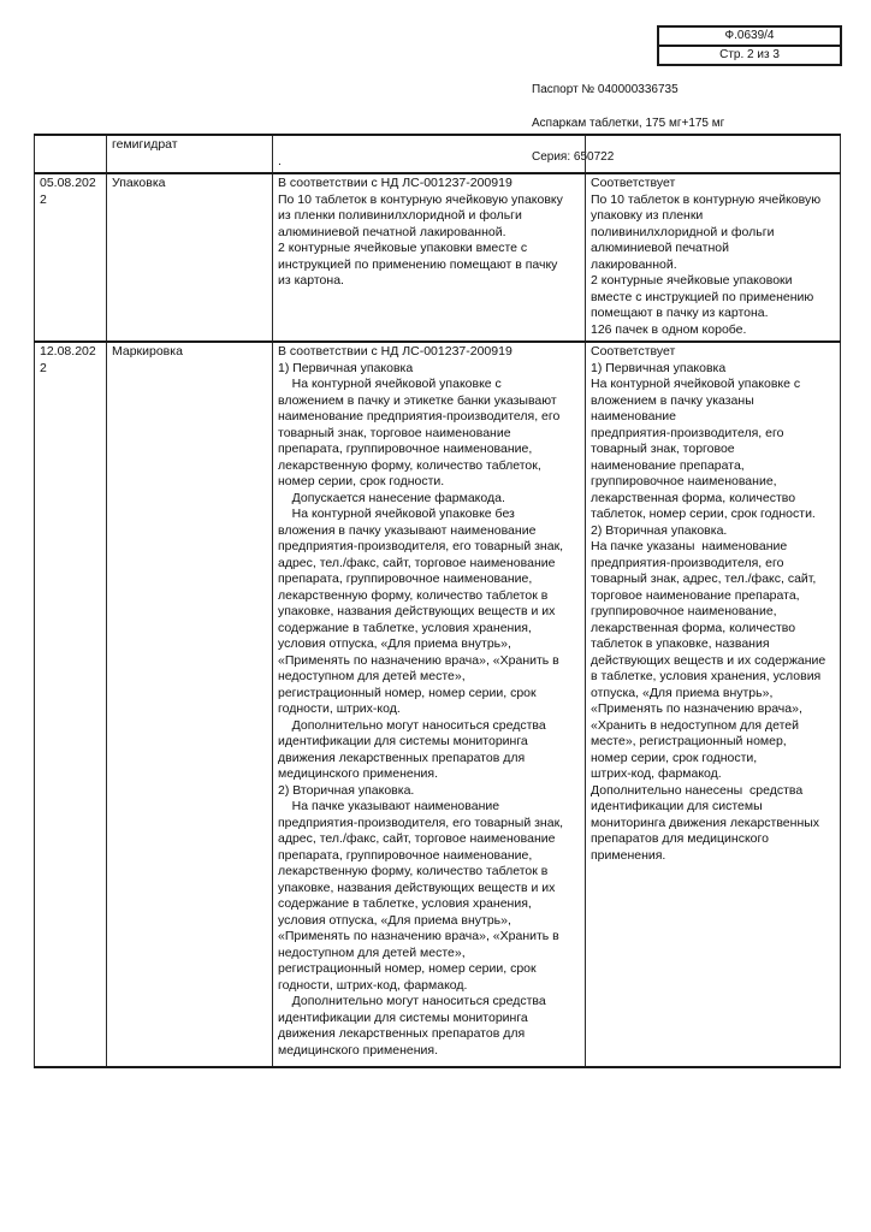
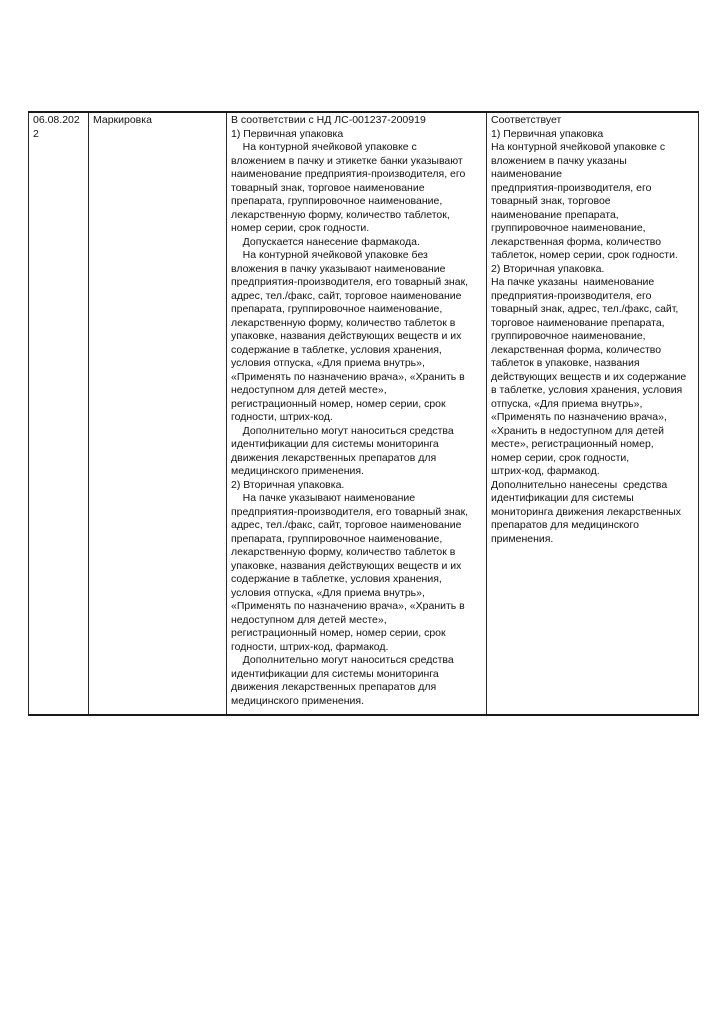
- Ф.0639/4
- Стр. 2 из 3
- Паспорт № 040000336735
- Аспаркам таблетки, 175 мг+175 мг
- Серия: 650722
- 	гемигидрат	.
- 05.08.2022	Упаковка	В соответствии с НД ЛС-001237-200919 По 10 таблеток в контурную ячейковую упаковку из пленки поливинилхлоридной и фольги алюминиевой печатной лакированной. 2 контурные ячейковые упаковки вместе с инструкцией по применению помещают в пачку из картона.	Соответствует По 10 таблеток в контурную ячейковую упаковку из пленки поливинилхлоридной и фольги алюминиевой печатной лакированной. 2 контурные ячейковые упаковоки вместе с инструкцией по применению помещают в пачку из картона. 126 пачек в одном коробе.
- 12.08.2022	Маркировка	В соответствии с НД ЛС-001237-200919 1) Первичная упаковка На контурной ячейковой упаковке с вложением в пачку и этикетке банки указывают наименование предприятия-производителя, его товарный знак, торговое наименование препарата, группировочное наименование, лекарственную форму, количество таблеток, номер серии, срок годности. Допускается нанесение фармакода. На контурной ячейковой упаковке без вложения в пачку указывают наименование предприятия-производителя, его товарный знак, адрес, тел./факс, сайт, торговое наименование препарата, группировочное наименование, лекарственную форму, количество таблеток в упаковке, названия действующих веществ и их содержание в таблетке, условия хранения, условия отпуска, «Для приема внутрь», «Применять по назначению врача», «Хранить в недоступном для детей месте», регистрационный номер, номер серии, срок годности, штрих-код. Дополнительно могут наноситься средства идентификации для системы мониторинга движения лекарственных препаратов для медицинского применения. 2) Вторичная упаковка. На пачке указывают наименование предприятия-производителя, его товарный знак, адрес, тел./факс, сайт, торговое наименование препарата, группировочное наименование, лекарственную форму, количество таблеток в упаковке, названия действующих веществ и их содержание в таблетке, условия хранения, условия отпуска, «Для приема внутрь», «Применять по назначению врача», «Хранить в недоступном для детей месте», регистрационный номер, номер серии, срок годности, штрих-код, фармакод. Дополнительно могут наноситься средства идентификации для системы мониторинга движения лекарственных препаратов для медицинского применения.	Соответствует 1) Первичная упаковка На контурной ячейковой упаковке с вложением в пачку указаны наименование предприятия-производителя, его товарный знак, торговое наименование препарата, группировочное наименование, лекарственная форма, количество таблеток, номер серии, срок годности. 2) Вторичная упаковка. На пачке указаны наименование предприятия-производителя, его товарный знак, адрес, тел./факс, сайт, торговое наименование препарата, группировочное наименование, лекарственная форма, количество таблеток в упаковке, названия действующих веществ и их содержание в таблетке, условия хранения, условия отпуска, «Для приема внутрь», «Применять по назначению врача», «Хранить в недоступном для детей месте», регистрационный номер, номер серии, срок годности, штрих-код, фармакод. Дополнительно нанесены средства идентификации для системы мониторинга движения лекарственных препаратов для медицинского применения.
+ 06.08.2022	Маркировка	В соответствии с НД ЛС-001237-200919 1) Первичная упаковка На контурной ячейковой упаковке с вложением в пачку и этикетке банки указывают наименование предприятия-производителя, его товарный знак, торговое наименование препарата, группировочное наименование, лекарственную форму, количество таблеток, номер серии, срок годности. Допускается нанесение фармакода. На контурной ячейковой упаковке без вложения в пачку указывают наименование предприятия-производителя, его товарный знак, адрес, тел./факс, сайт, торговое наименование препарата, группировочное наименование, лекарственную форму, количество таблеток в упаковке, названия действующих веществ и их содержание в таблетке, условия хранения, условия отпуска, «Для приема внутрь», «Применять по назначению врача», «Хранить в недоступном для детей месте», регистрационный номер, номер серии, срок годности, штрих-код. Дополнительно могут наноситься средства идентификации для системы мониторинга движения лекарственных препаратов для медицинского применения. 2) Вторичная упаковка. На пачке указывают наименование предприятия-производителя, его товарный знак, адрес, тел./факс, сайт, торговое наименование препарата, группировочное наименование, лекарственную форму, количество таблеток в упаковке, названия действующих веществ и их содержание в таблетке, условия хранения, условия отпуска, «Для приема внутрь», «Применять по назначению врача», «Хранить в недоступном для детей месте», регистрационный номер, номер серии, срок годности, штрих-код, фармакод. Дополнительно могут наноситься средства идентификации для системы мониторинга движения лекарственных препаратов для медицинского применения.	Соответствует 1) Первичная упаковка На контурной ячейковой упаковке с вложением в пачку указаны наименование предприятия-производителя, его товарный знак, торговое наименование препарата, группировочное наименование, лекарственная форма, количество таблеток, номер серии, срок годности. 2) Вторичная упаковка. На пачке указаны наименование предприятия-производителя, его товарный знак, адрес, тел./факс, сайт, торговое наименование препарата, группировочное наименование, лекарственная форма, количество таблеток в упаковке, названия действующих веществ и их содержание в таблетке, условия хранения, условия отпуска, «Для приема внутрь», «Применять по назначению врача», «Хранить в недоступном для детей месте», регистрационный номер, номер серии, срок годности, штрих-код, фармакод. Дополнительно нанесены средства идентификации для системы мониторинга движения лекарственных препаратов для медицинского применения.
